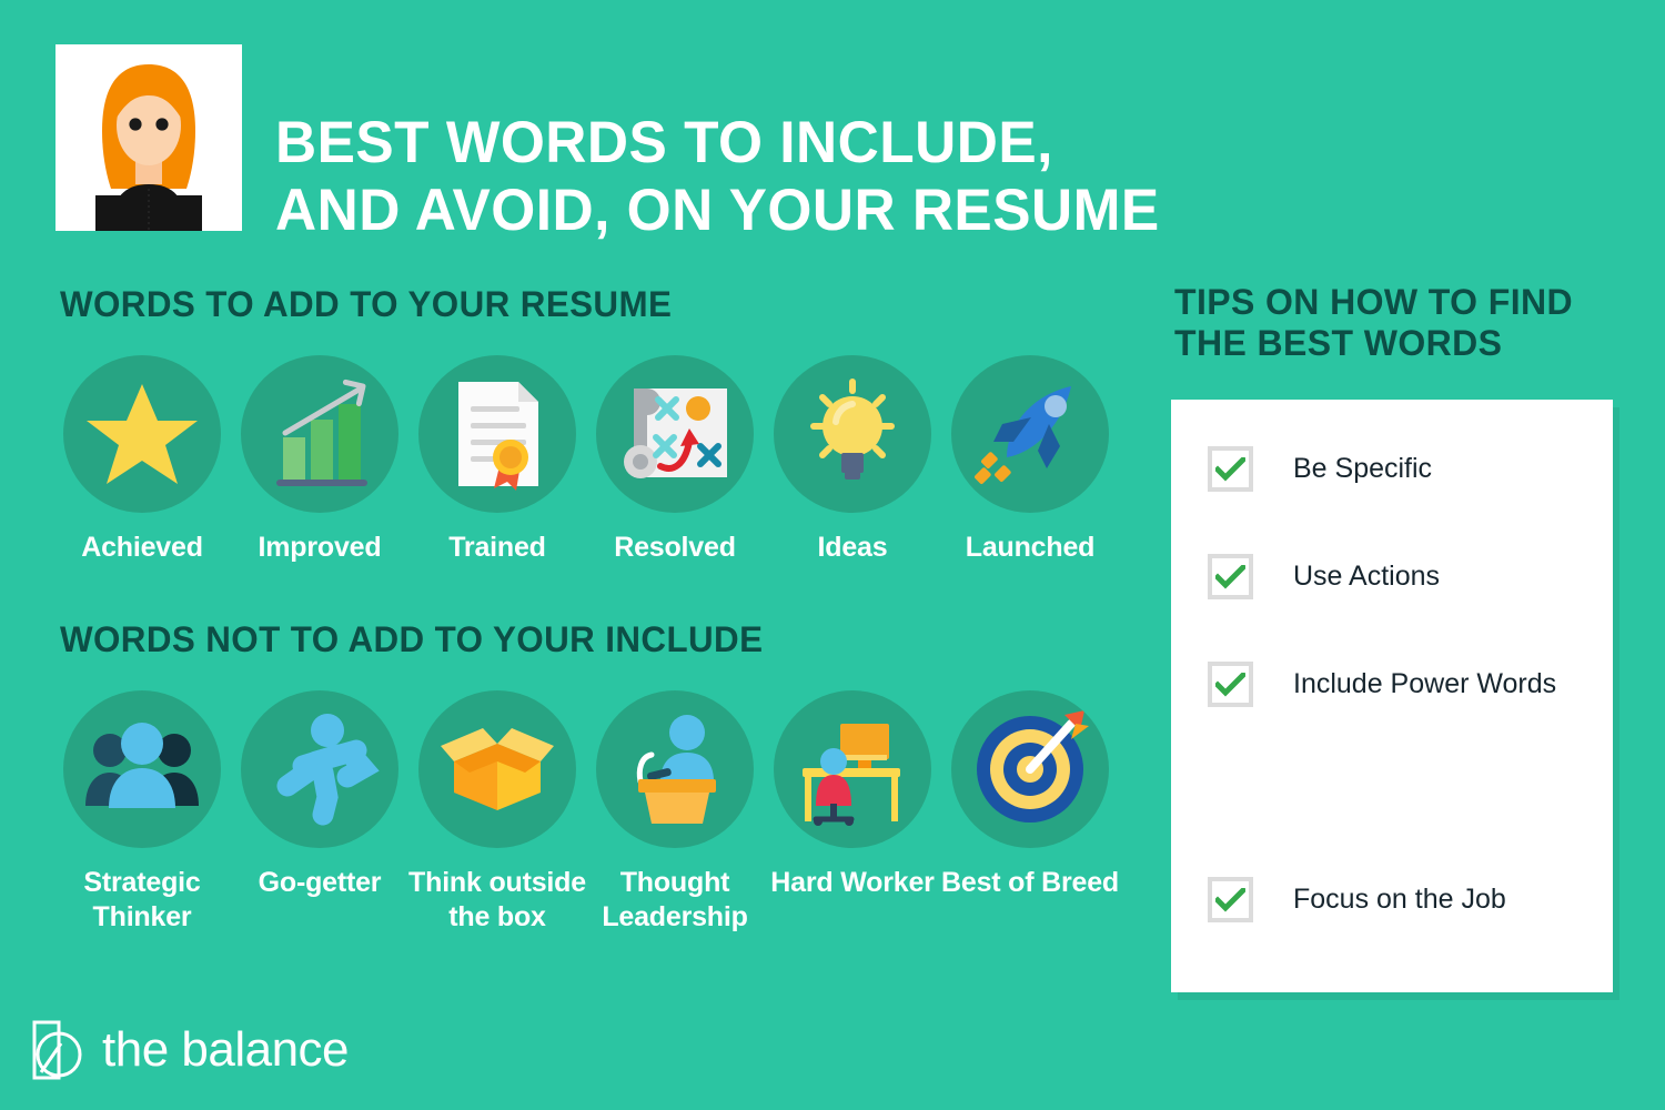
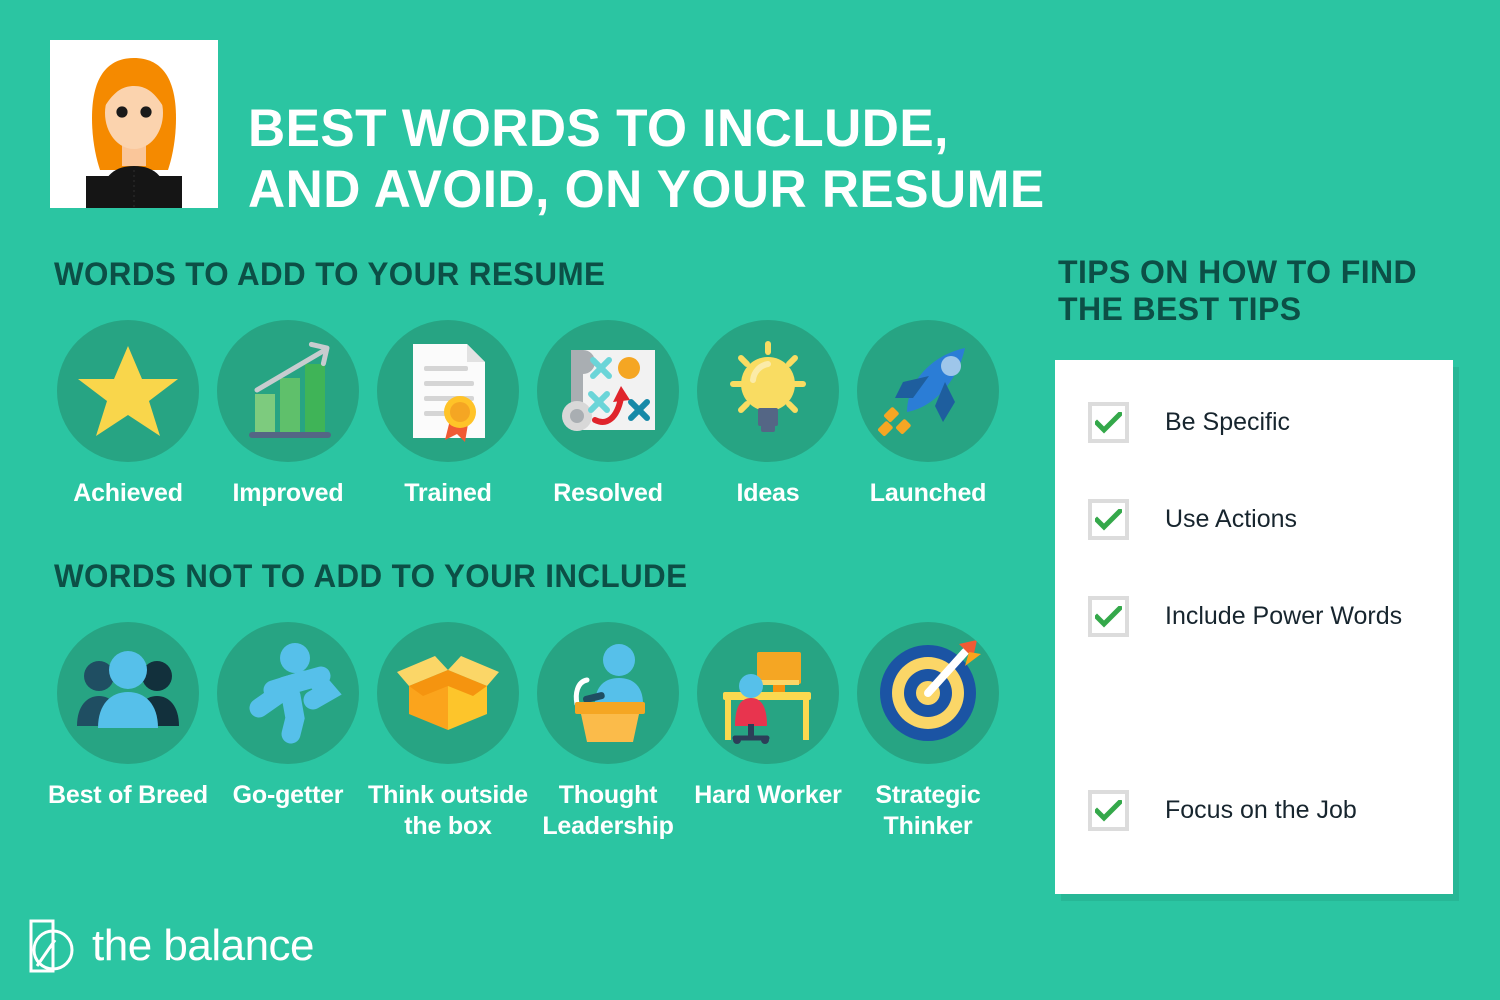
  BEST WORDS TO INCLUDE,
  AND AVOID, ON YOUR RESUME
  WORDS TO ADD TO YOUR RESUME
  WORDS NOT TO ADD TO YOUR INCLUDE
- TIPS ON HOW TO FIND THE BEST WORDS
+ TIPS ON HOW TO FIND THE BEST TIPS
  Achieved
  Improved
  Trained
  Resolved
  Ideas
  Launched
- Strategic Thinker
+ Best of Breed
  Go-getter
  Think outside the box
  Thought Leadership
  Hard Worker
- Best of Breed
+ Strategic Thinker
  Be Specific
  Use Actions
  Include Power Words
  Focus on the Job
  the balance
